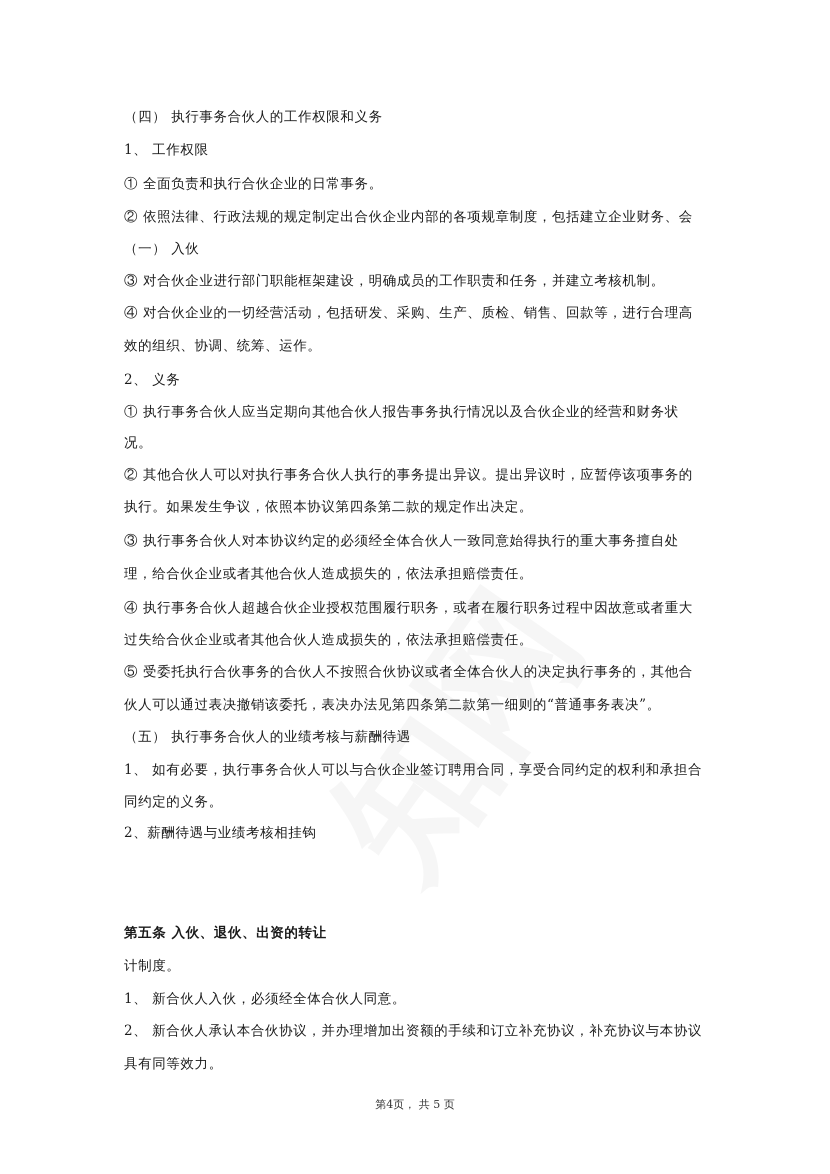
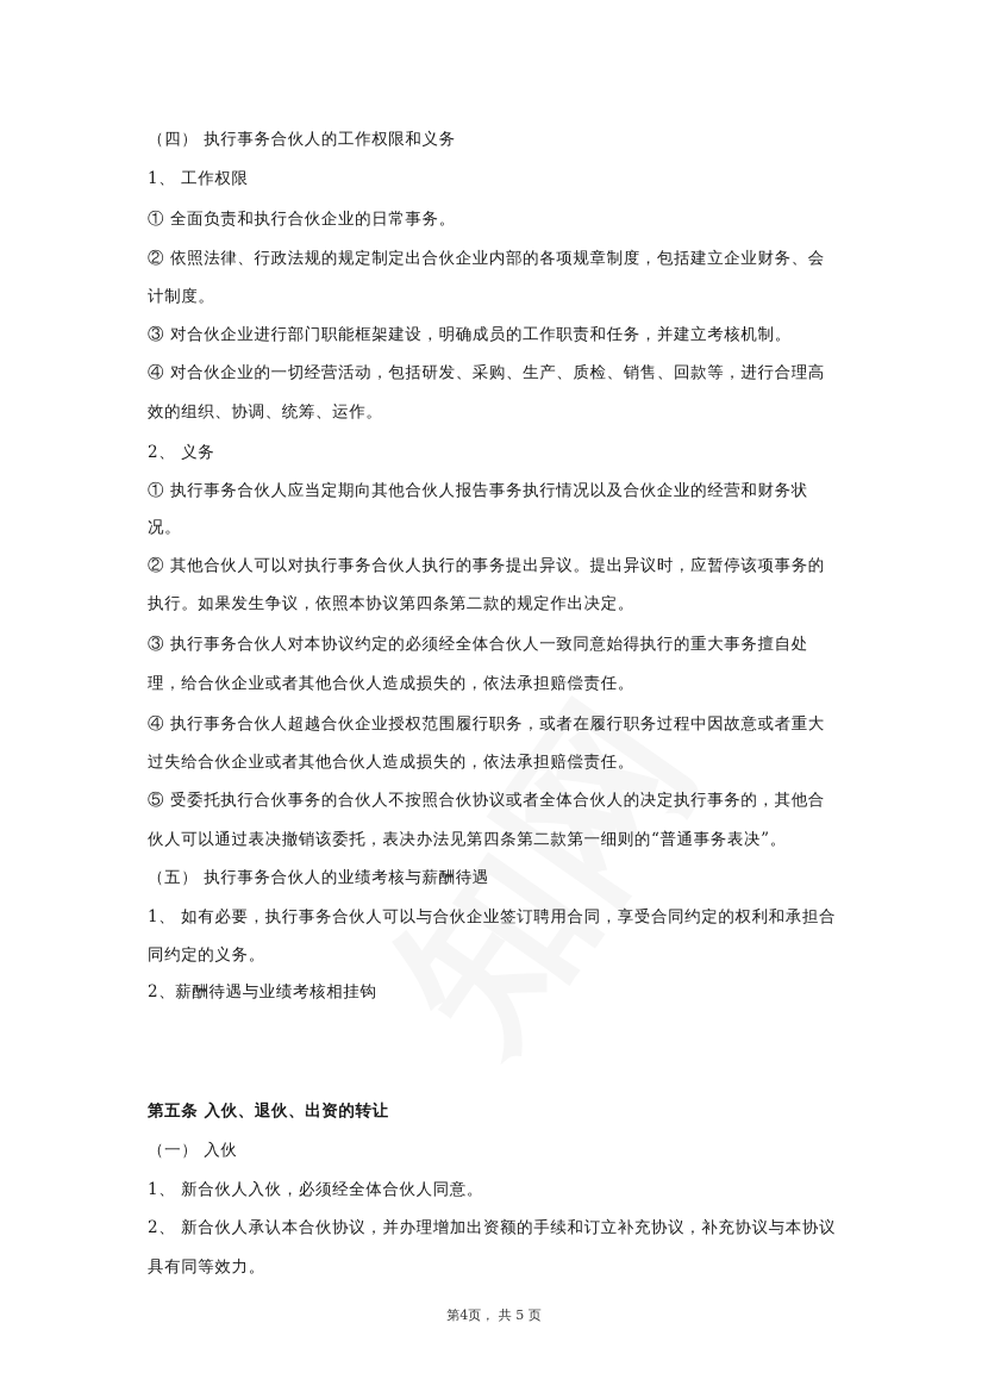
  （四） 执行事务合伙人的工作权限和义务
  1、 工作权限
  ① 全面负责和执行合伙企业的日常事务。
  ② 依照法律、行政法规的规定制定出合伙企业内部的各项规章制度，包括建立企业财务、会
- （一） 入伙
+ 计制度。
  ③ 对合伙企业进行部门职能框架建设，明确成员的工作职责和任务，并建立考核机制。
  ④ 对合伙企业的一切经营活动，包括研发、采购、生产、质检、销售、回款等，进行合理高
  效的组织、协调、统筹、运作。
  2、 义务
  ① 执行事务合伙人应当定期向其他合伙人报告事务执行情况以及合伙企业的经营和财务状
  况。
  ② 其他合伙人可以对执行事务合伙人执行的事务提出异议。提出异议时，应暂停该项事务的
  执行。如果发生争议，依照本协议第四条第二款的规定作出决定。
  ③ 执行事务合伙人对本协议约定的必须经全体合伙人一致同意始得执行的重大事务擅自处
  理，给合伙企业或者其他合伙人造成损失的，依法承担赔偿责任。
  ④ 执行事务合伙人超越合伙企业授权范围履行职务，或者在履行职务过程中因故意或者重大
  过失给合伙企业或者其他合伙人造成损失的，依法承担赔偿责任。
  ⑤ 受委托执行合伙事务的合伙人不按照合伙协议或者全体合伙人的决定执行事务的，其他合
  伙人可以通过表决撤销该委托，表决办法见第四条第二款第一细则的“普通事务表决”。
  （五） 执行事务合伙人的业绩考核与薪酬待遇
  1、 如有必要，执行事务合伙人可以与合伙企业签订聘用合同，享受合同约定的权利和承担合
  同约定的义务。
  2、薪酬待遇与业绩考核相挂钩
  第五条 入伙、退伙、出资的转让
- 计制度。
+ （一） 入伙
  1、 新合伙人入伙，必须经全体合伙人同意。
  2、 新合伙人承认本合伙协议，并办理增加出资额的手续和订立补充协议，补充协议与本协议
  具有同等效力。
  第4页， 共 5 页
